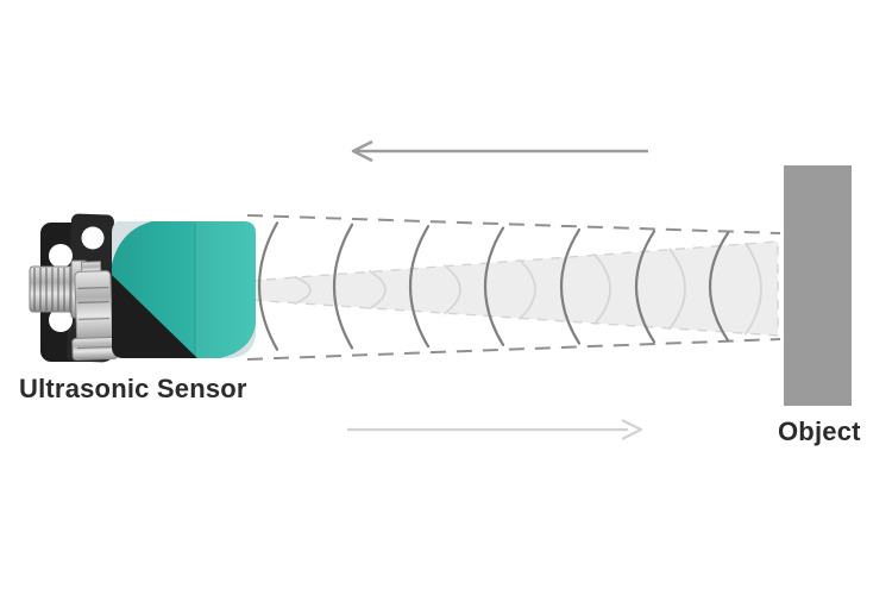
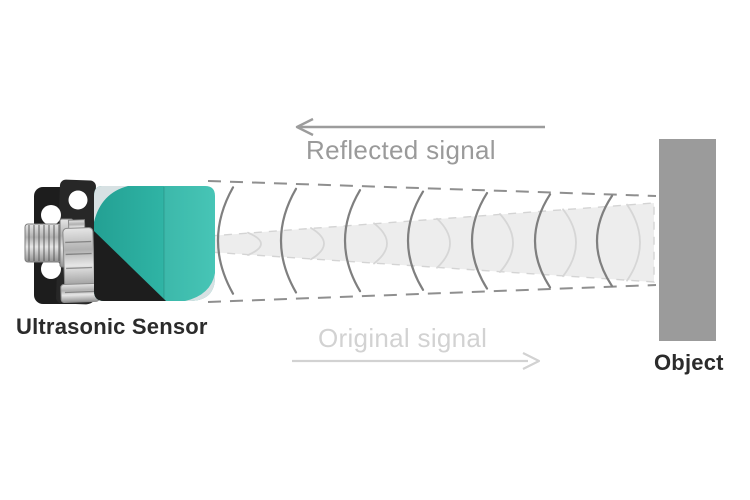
+ Reflected signal
+ Original signal
  Ultrasonic Sensor
  Object
